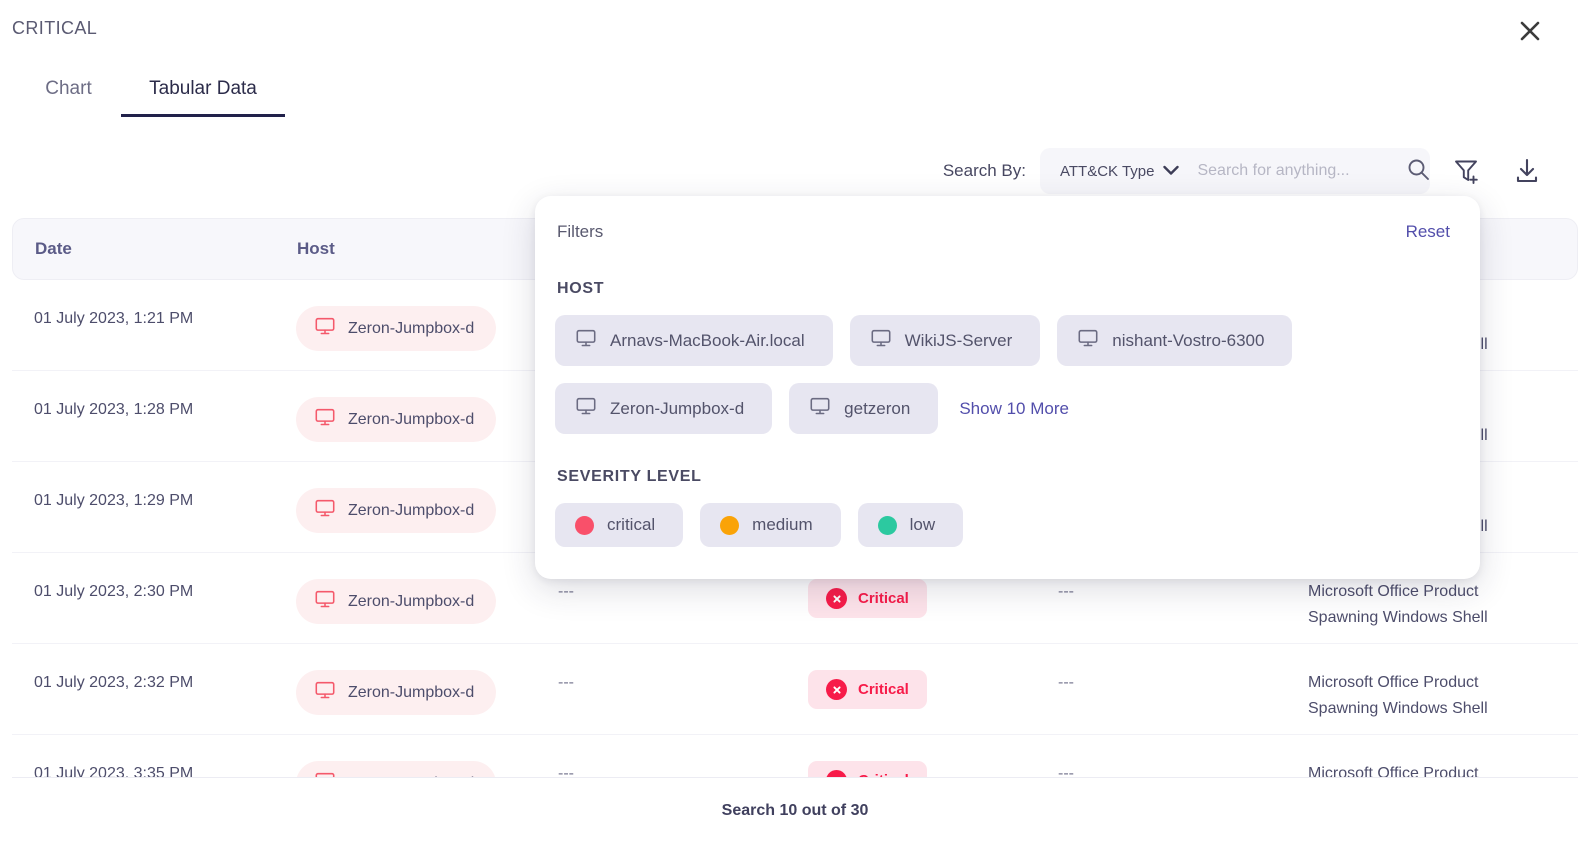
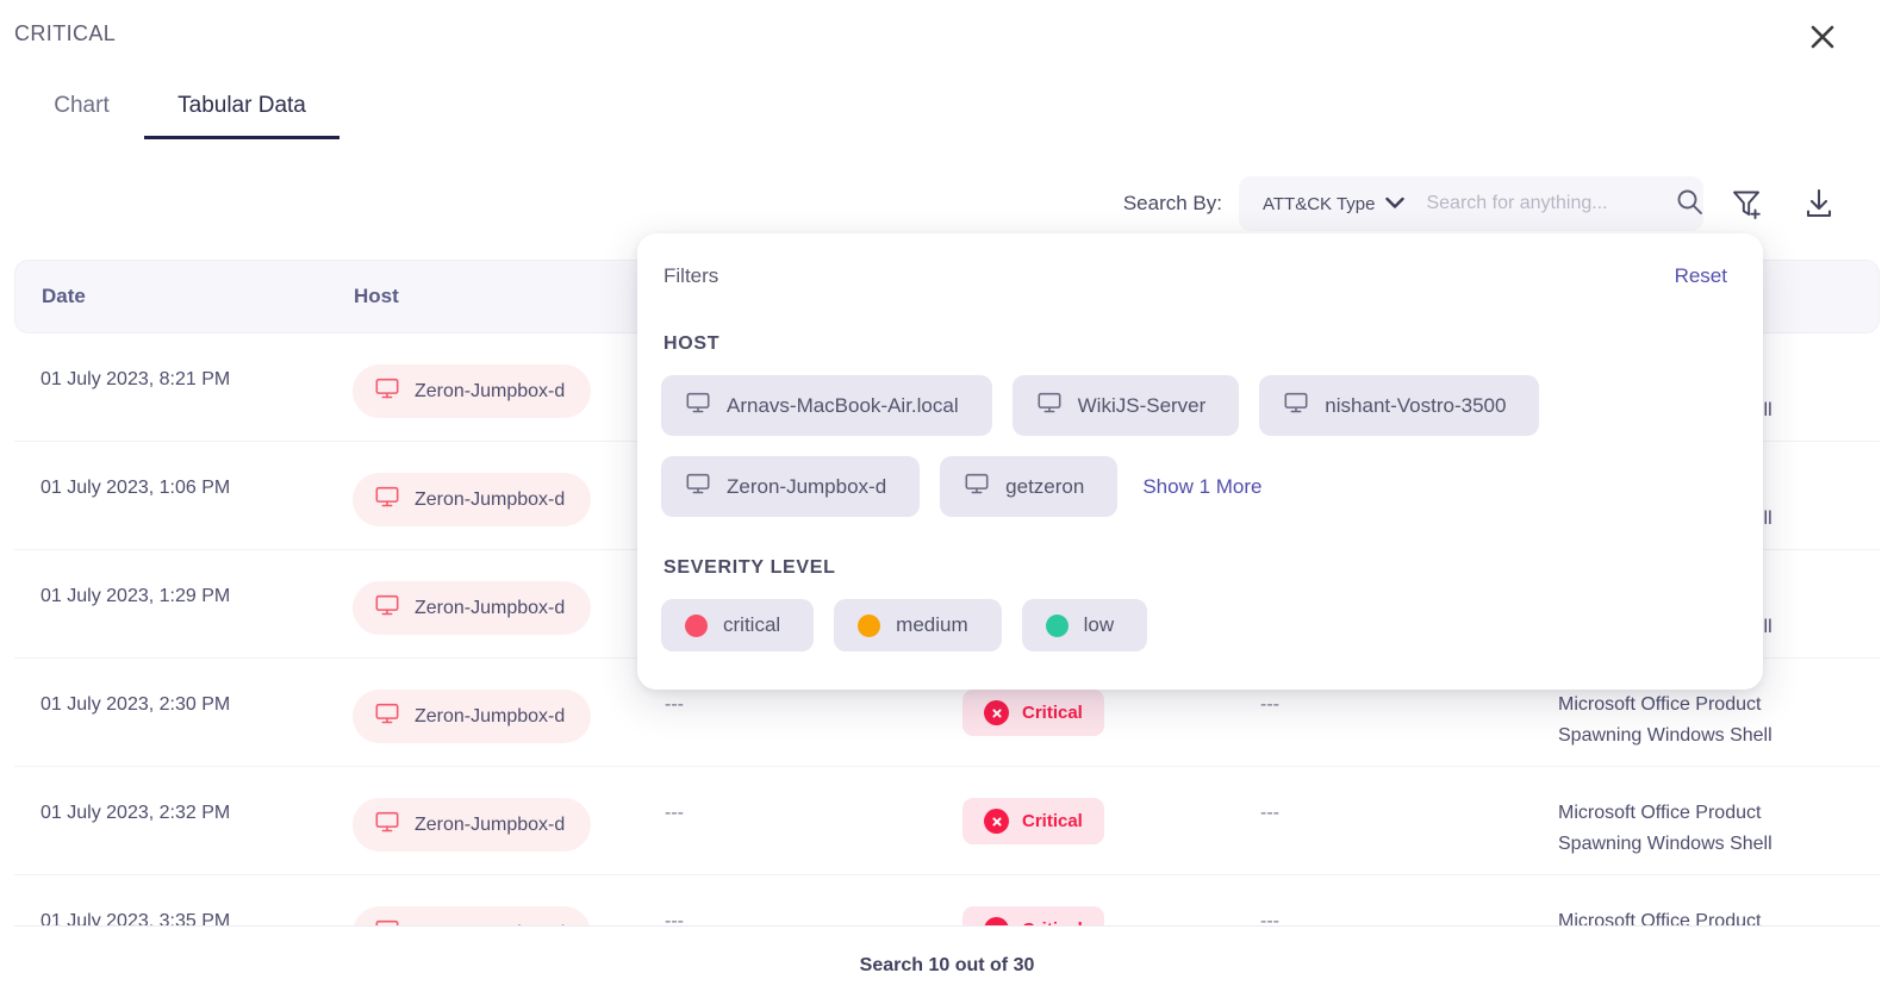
  CRITICAL
  Chart
  Tabular Data
  Search By:
  ATT&CK Type
  Search for anything...
  Date
  Host
- 01 July 2023, 1:21 PM
+ 01 July 2023, 8:21 PM
  Zeron-Jumpbox-d
- 01 July 2023, 1:28 PM
+ 01 July 2023, 1:06 PM
  Zeron-Jumpbox-d
  01 July 2023, 1:29 PM
  Zeron-Jumpbox-d
  01 July 2023, 2:30 PM
  Zeron-Jumpbox-d
  ---
  Critical
  ---
  Microsoft Office Product
  Spawning Windows Shell
  01 July 2023, 2:32 PM
  Zeron-Jumpbox-d
  ---
  Critical
  ---
  Microsoft Office Product
  Spawning Windows Shell
  01 July 2023, 3:35 PM
  ---
  ---
  Microsoft Office Product
  Search 10 out of 30
  Filters
  Reset
  HOST
  Arnavs-MacBook-Air.local
  WikiJS-Server
- nishant-Vostro-6300
+ nishant-Vostro-3500
  Zeron-Jumpbox-d
  getzeron
- Show 10 More
+ Show 1 More
  SEVERITY LEVEL
  critical
  medium
  low
